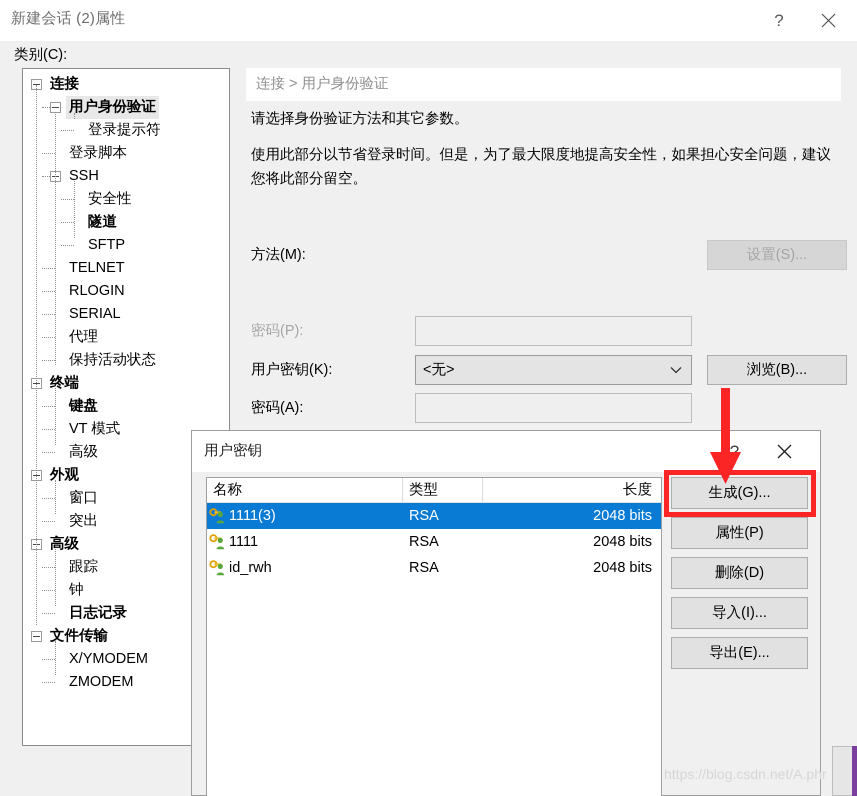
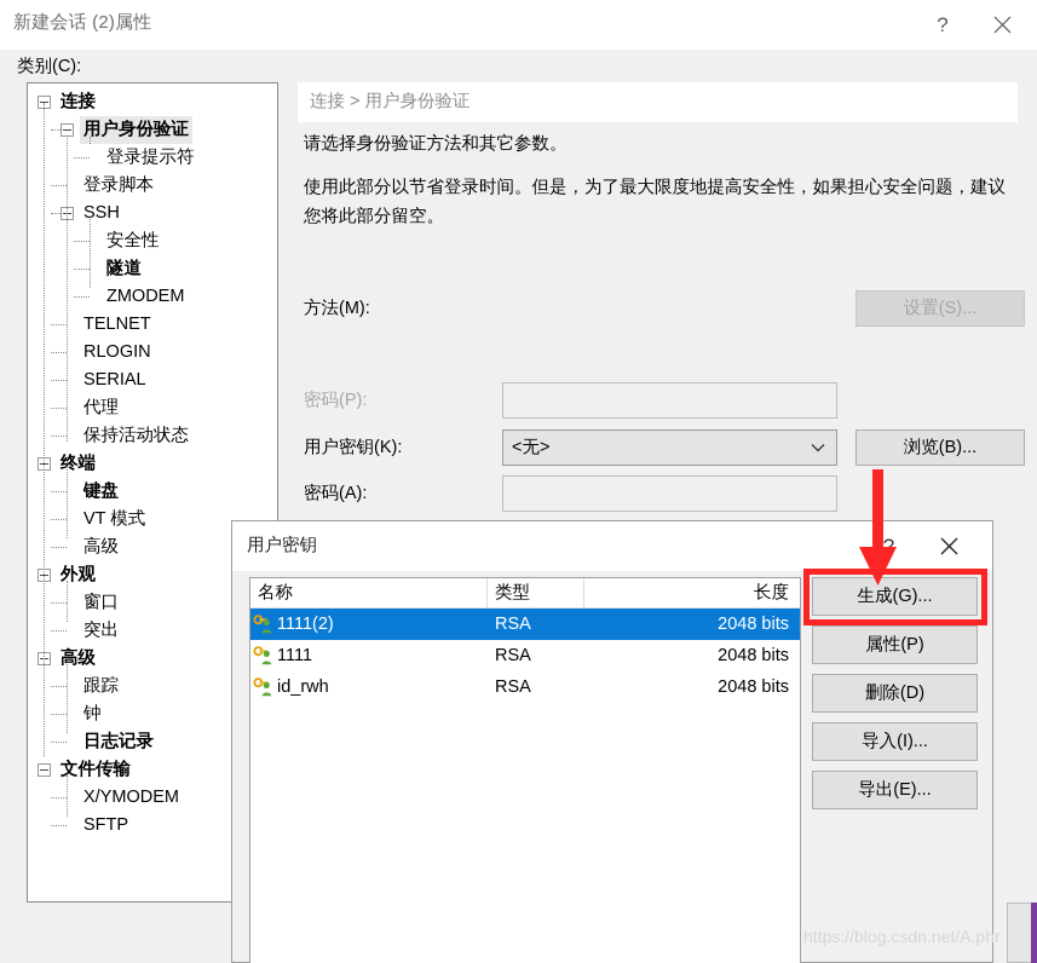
  新建会话 (2)属性
  ?
  类别(C):
  连接
  用户身份验证
  登录提示符
  登录脚本
  SSH
  安全性
  隧道
- SFTP
+ ZMODEM
  TELNET
  RLOGIN
  SERIAL
  代理
  保持活动状态
  终端
  键盘
  VT 模式
  高级
  外观
  窗口
  突出
  高级
  跟踪
  钟
  日志记录
  文件传输
  X/YMODEM
- ZMODEM
+ SFTP
  连接 > 用户身份验证
  请选择身份验证方法和其它参数。
  使用此部分以节省登录时间。但是，为了最大限度地提高安全性，如果担心安全问题，建议您将此部分留空。
  方法(M):
  设置(S)...
  密码(P):
  用户密钥(K):
  <无>
  浏览(B)...
  密码(A):
  用户密钥
  ?
  名称
  类型
  长度
- 1111(3)
+ 1111(2)
  RSA
  2048 bits
  1111
  RSA
  2048 bits
  id_rwh
  RSA
  2048 bits
  生成(G)...
  属性(P)
  删除(D)
  导入(I)...
  导出(E)...
  https://blog.csdn.net/A.phr
